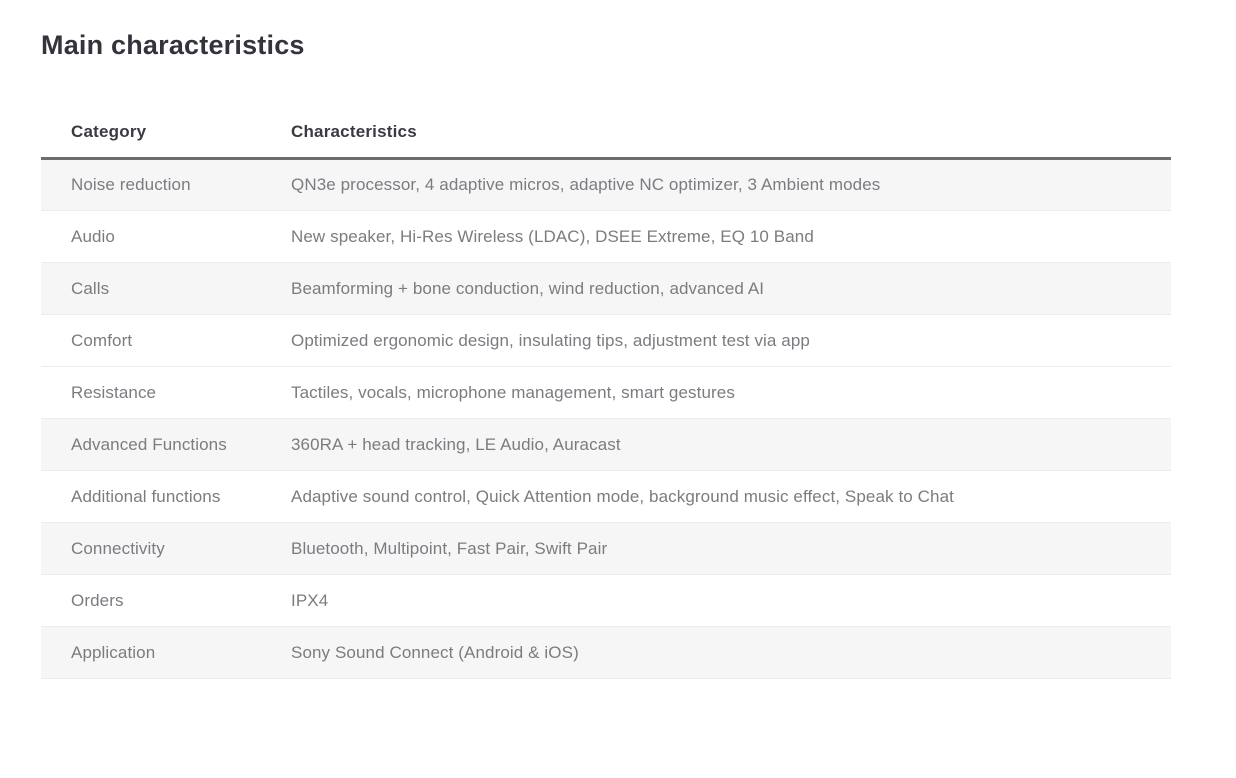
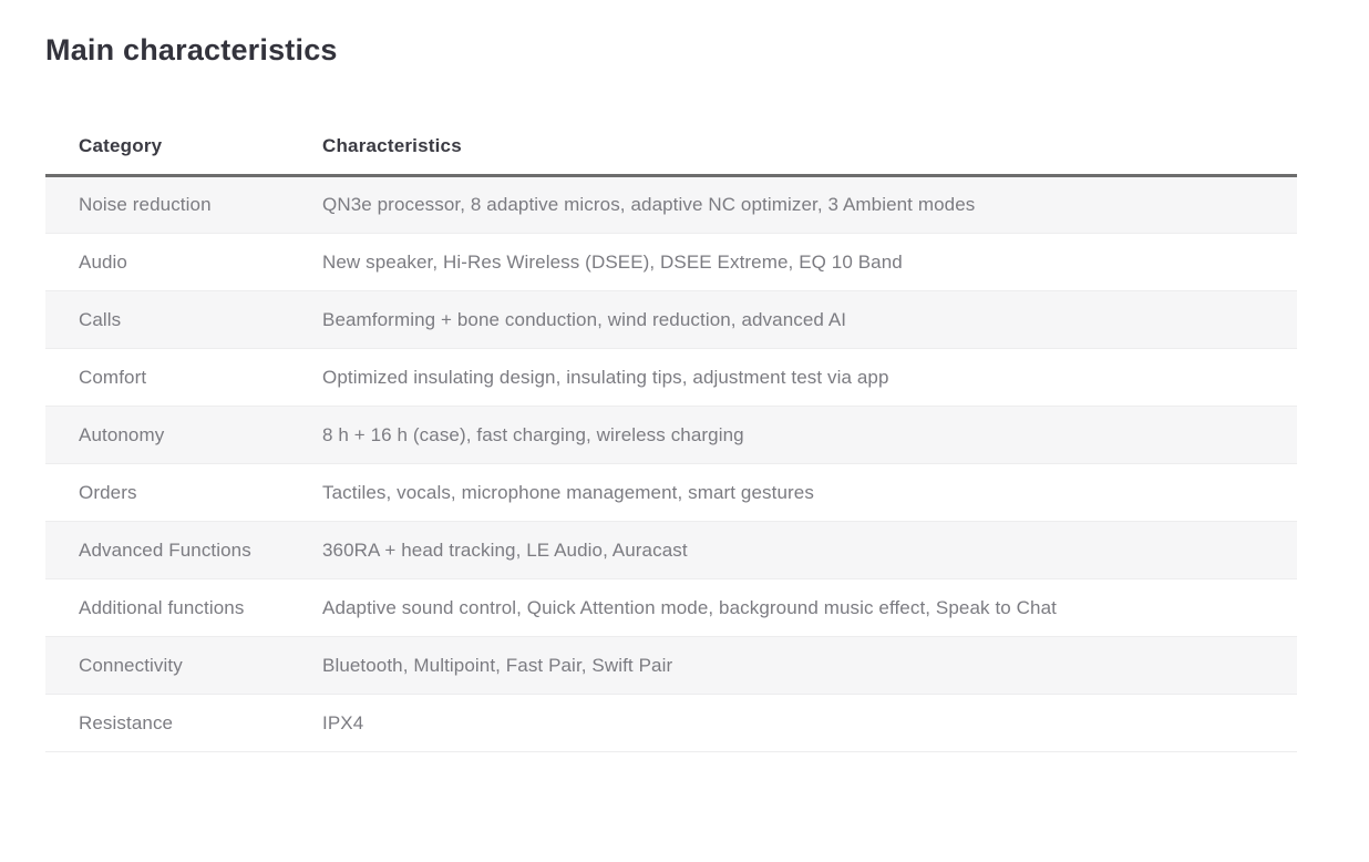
  Main characteristics
  Category	Characteristics
- Noise reduction	QN3e processor, 4 adaptive micros, adaptive NC optimizer, 3 Ambient modes
+ Noise reduction	QN3e processor, 8 adaptive micros, adaptive NC optimizer, 3 Ambient modes
- Audio	New speaker, Hi-Res Wireless (LDAC), DSEE Extreme, EQ 10 Band
+ Audio	New speaker, Hi-Res Wireless (DSEE), DSEE Extreme, EQ 10 Band
  Calls	Beamforming + bone conduction, wind reduction, advanced AI
- Comfort	Optimized ergonomic design, insulating tips, adjustment test via app
+ Comfort	Optimized insulating design, insulating tips, adjustment test via app
+ Autonomy	8 h + 16 h (case), fast charging, wireless charging
- Resistance	Tactiles, vocals, microphone management, smart gestures
+ Orders	Tactiles, vocals, microphone management, smart gestures
  Advanced Functions	360RA + head tracking, LE Audio, Auracast
  Additional functions	Adaptive sound control, Quick Attention mode, background music effect, Speak to Chat
  Connectivity	Bluetooth, Multipoint, Fast Pair, Swift Pair
- Orders	IPX4
+ Resistance	IPX4
- Application	Sony Sound Connect (Android & iOS)
